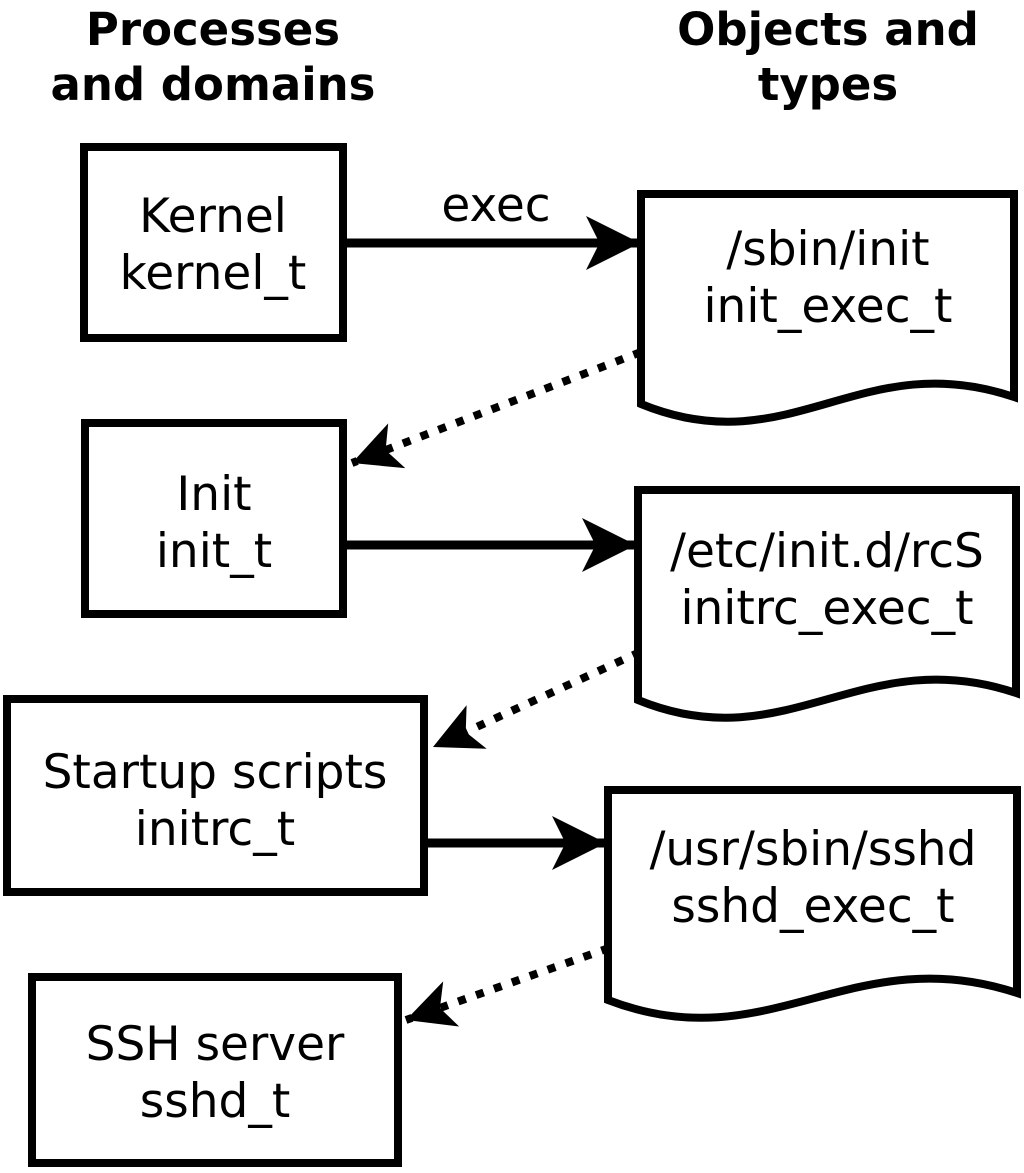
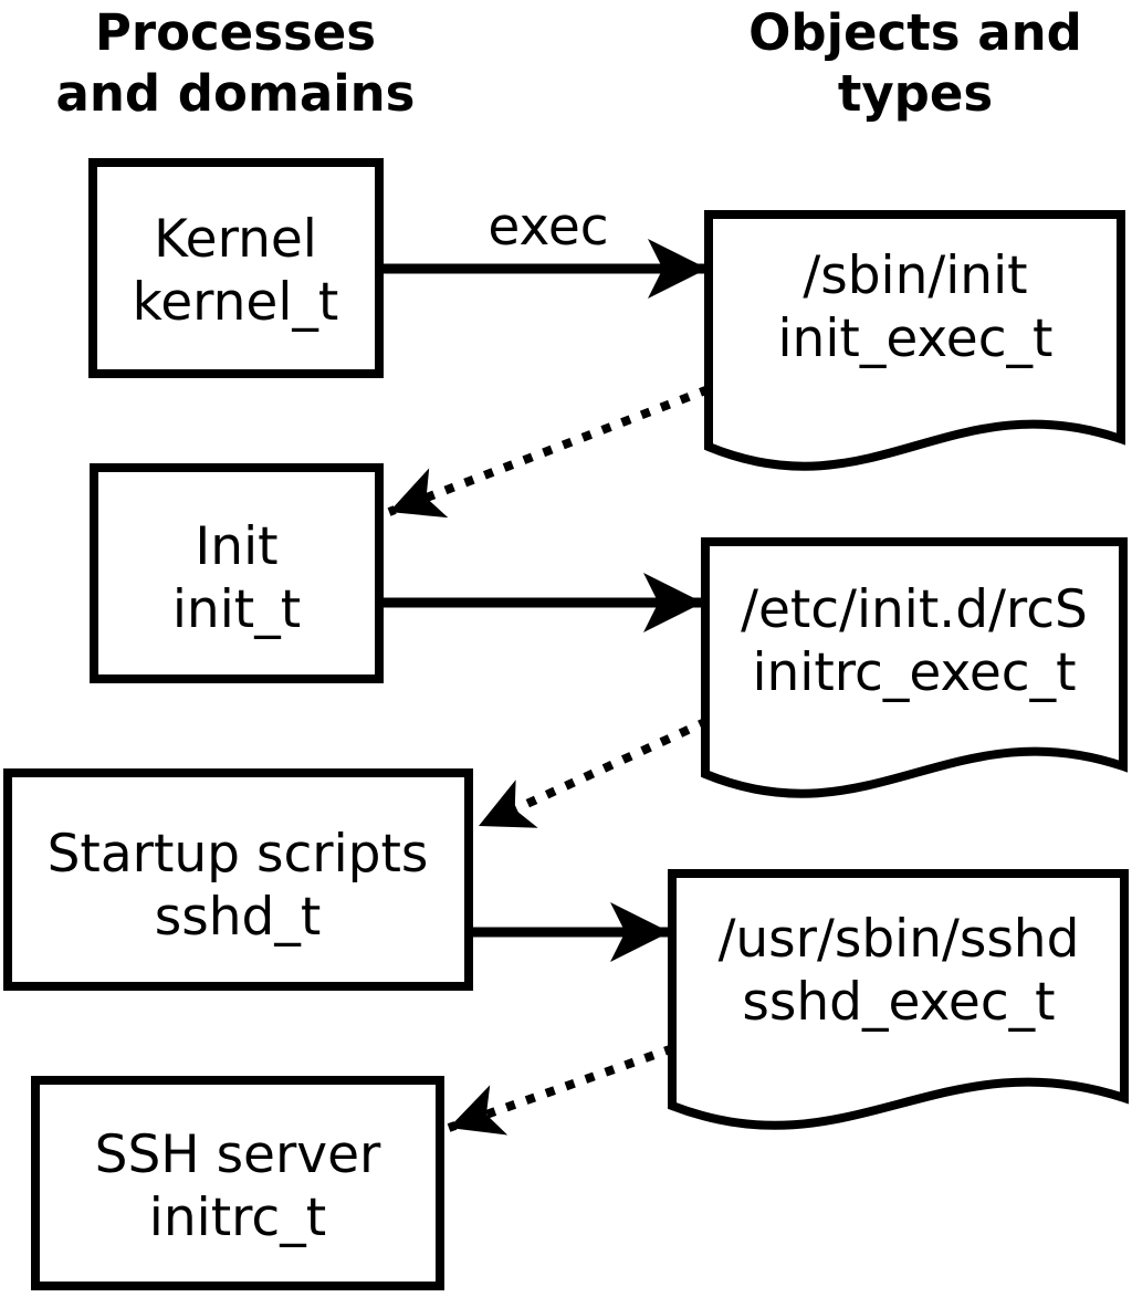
  Processes
  and domains
  Objects and
  types
  exec
  Kernel
  kernel_t
  Init
  init_t
  Startup scripts
- initrc_t
+ sshd_t
  SSH server
- sshd_t
+ initrc_t
  /sbin/init
  init_exec_t
  /etc/init.d/rcS
  initrc_exec_t
  /usr/sbin/sshd
  sshd_exec_t
